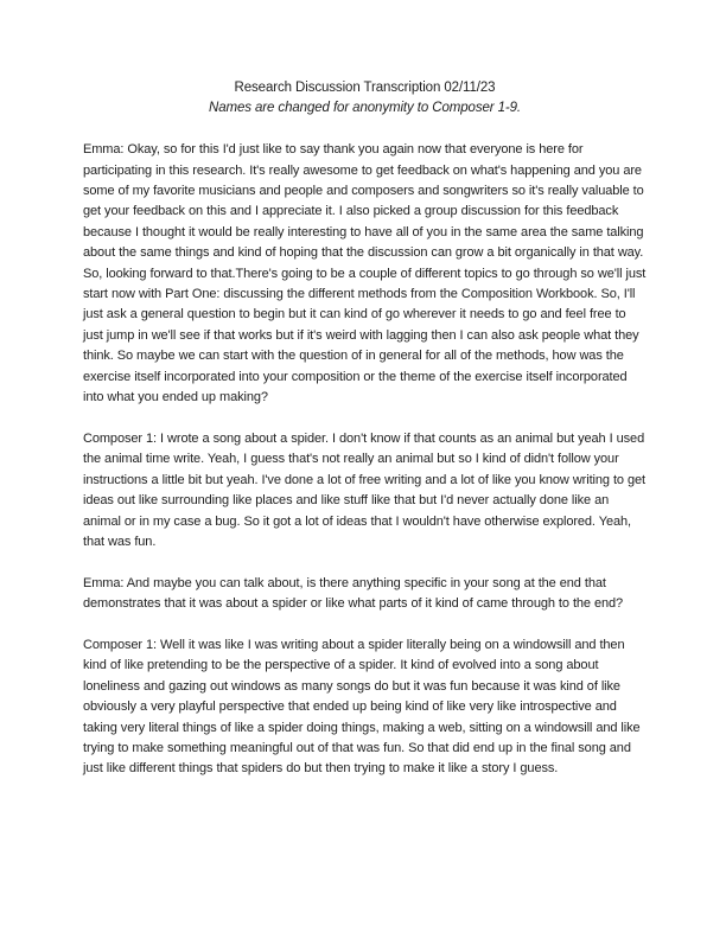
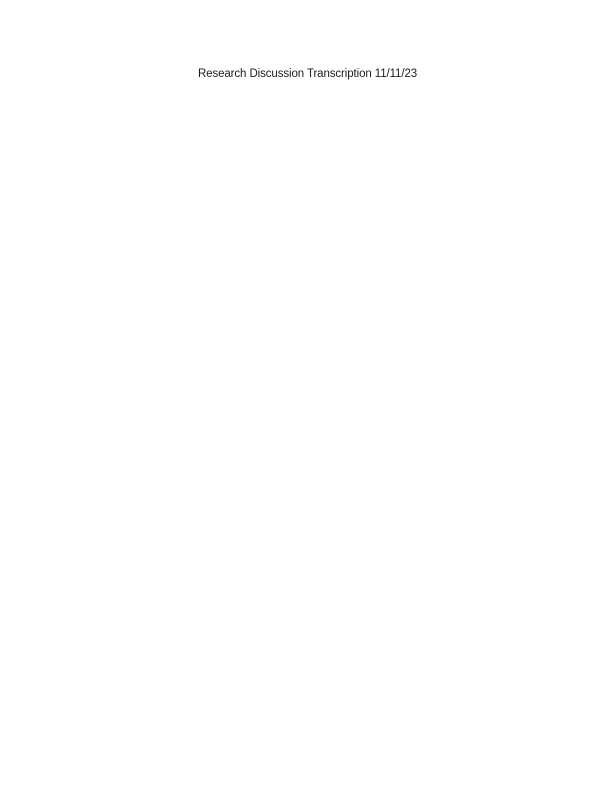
- Research Discussion Transcription 02/11/23
+ Research Discussion Transcription 11/11/23
- Names are changed for anonymity to Composer 1-9.
- Emma: Okay, so for this I'd just like to say thank you again now that everyone is here for participating in this research. It's really awesome to get feedback on what's happening and you are some of my favorite musicians and people and composers and songwriters so it's really valuable to get your feedback on this and I appreciate it. I also picked a group discussion for this feedback because I thought it would be really interesting to have all of you in the same area the same talking about the same things and kind of hoping that the discussion can grow a bit organically in that way. So, looking forward to that.There's going to be a couple of different topics to go through so we'll just start now with Part One: discussing the different methods from the Composition Workbook. So, I'll just ask a general question to begin but it can kind of go wherever it needs to go and feel free to just jump in we'll see if that works but if it's weird with lagging then I can also ask people what they think. So maybe we can start with the question of in general for all of the methods, how was the exercise itself incorporated into your composition or the theme of the exercise itself incorporated into what you ended up making?
- Composer 1: I wrote a song about a spider. I don't know if that counts as an animal but yeah I used the animal time write. Yeah, I guess that's not really an animal but so I kind of didn't follow your instructions a little bit but yeah. I've done a lot of free writing and a lot of like you know writing to get ideas out like surrounding like places and like stuff like that but I'd never actually done like an animal or in my case a bug. So it got a lot of ideas that I wouldn't have otherwise explored. Yeah, that was fun.
- Emma: And maybe you can talk about, is there anything specific in your song at the end that demonstrates that it was about a spider or like what parts of it kind of came through to the end?
- Composer 1: Well it was like I was writing about a spider literally being on a windowsill and then kind of like pretending to be the perspective of a spider. It kind of evolved into a song about loneliness and gazing out windows as many songs do but it was fun because it was kind of like obviously a very playful perspective that ended up being kind of like very like introspective and taking very literal things of like a spider doing things, making a web, sitting on a windowsill and like trying to make something meaningful out of that was fun. So that did end up in the final song and just like different things that spiders do but then trying to make it like a story I guess.
